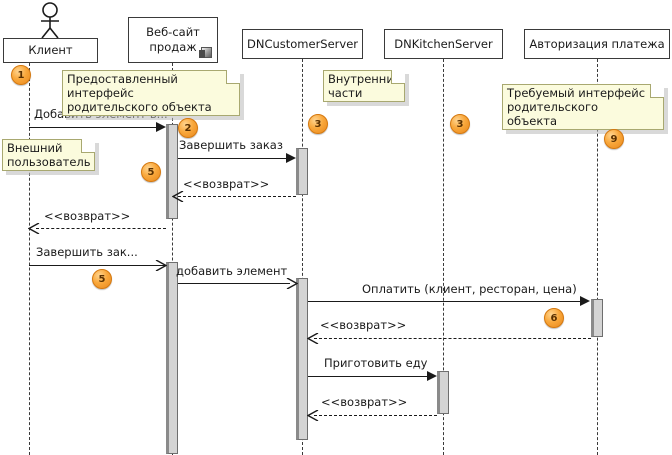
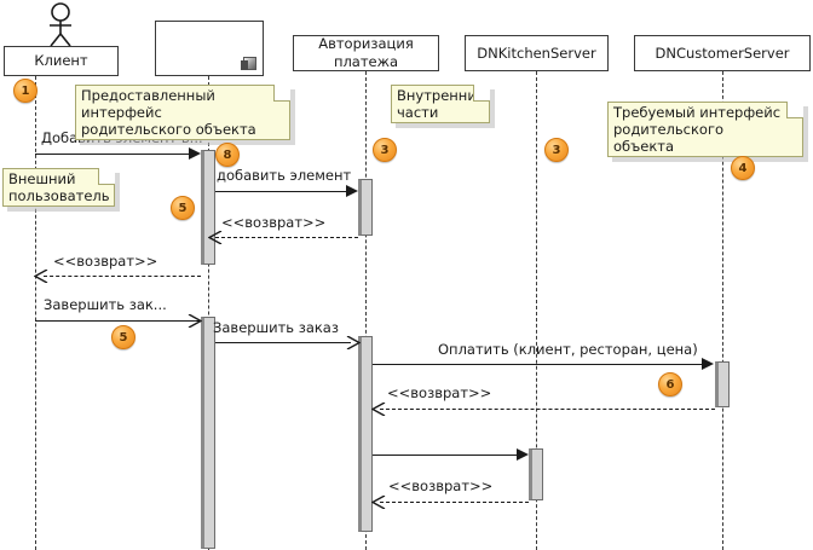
  Клиент
- Веб-сайт
- продаж
- DNCustomerServer
+ Авторизация платежа
  DNKitchenServer
- Авторизация платежа
+ DNCustomerServer
- Завершить заказ
+ добавить элемент
  <<возврат>>
  <<возврат>>
  Завершить зак...
- добавить элемент
+ Завершить заказ
  Оплатить (клиент, ресторан, цена)
  <<возврат>>
- Приготовить еду
  <<возврат>>
  Предоставленный интерфейс
  родительского объекта
  Внутренн
  части
  Требуемый интерфейс
  родительского объекта
  Внешний
  пользователь
  1
- 2
+ 8
  3
  3
- 9
+ 4
  5
  5
  6
